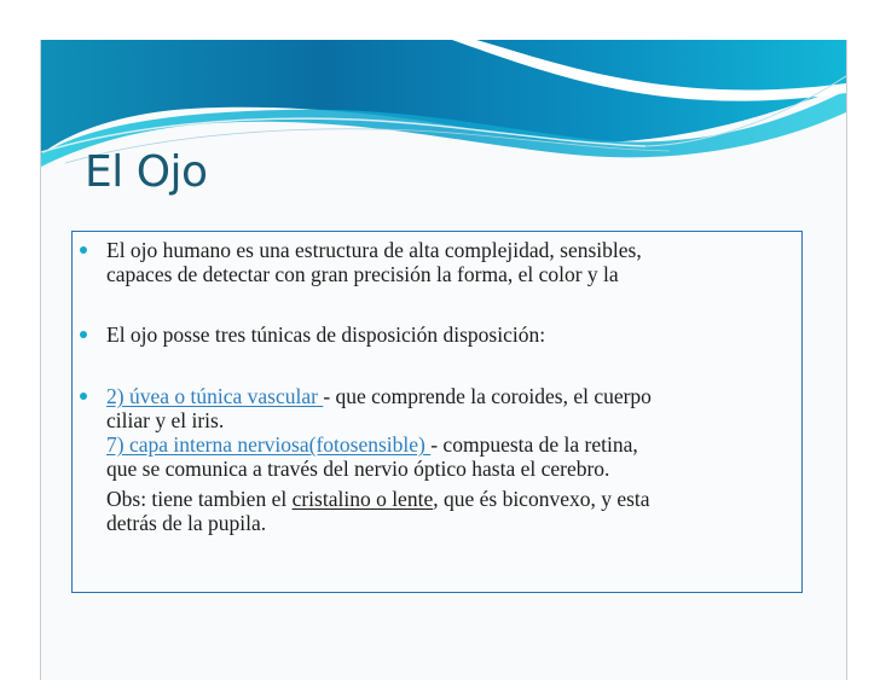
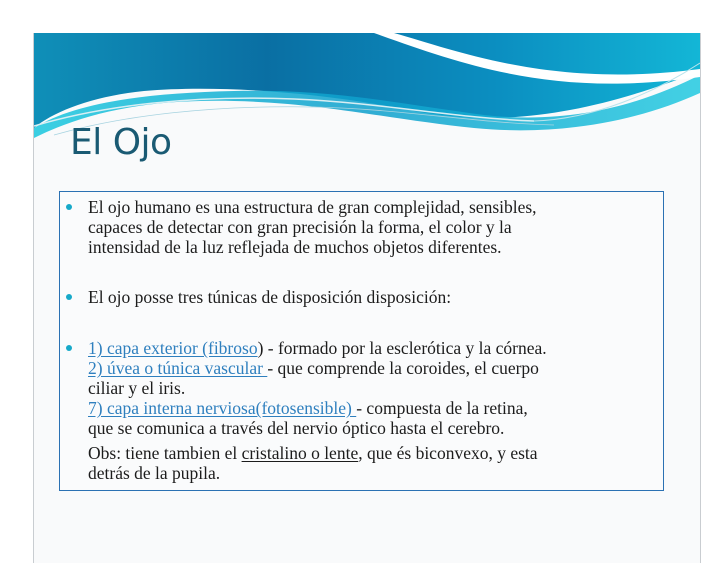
  El Ojo
- El ojo humano es una estructura de alta complejidad, sensibles,
+ El ojo humano es una estructura de gran complejidad, sensibles,
  capaces de detectar con gran precisión la forma, el color y la
+ intensidad de la luz reflejada de muchos objetos diferentes.
  El ojo posse tres túnicas de disposición disposición:
+ 1) capa exterior (fibroso) - formado por la esclerótica y la córnea.
  2) úvea o túnica vascular - que comprende la coroides, el cuerpo
  ciliar y el iris.
  7) capa interna nerviosa(fotosensible) - compuesta de la retina,
  que se comunica a través del nervio óptico hasta el cerebro.
  Obs: tiene tambien el cristalino o lente, que és biconvexo, y esta
  detrás de la pupila.
